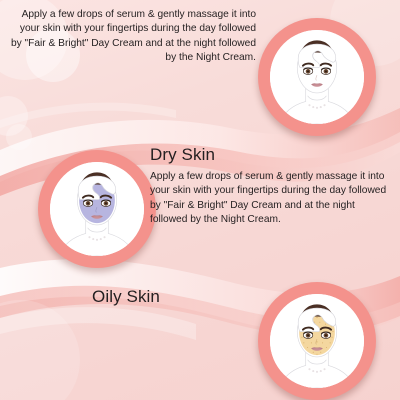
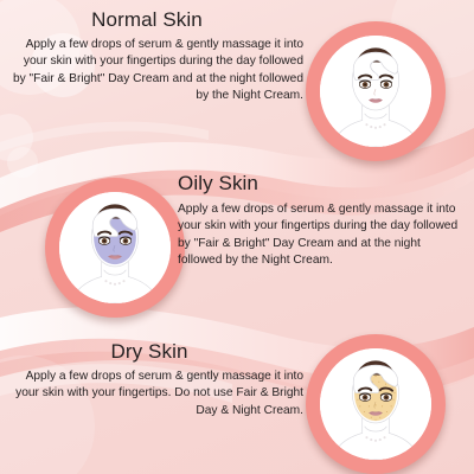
+ Normal Skin
  Apply a few drops of serum & gently massage it into your skin with your fingertips during the day followed by "Fair & Bright" Day Cream and at the night followed by the Night Cream.
- Dry Skin
+ Oily Skin
  Apply a few drops of serum & gently massage it into your skin with your fingertips during the day followed by "Fair & Bright" Day Cream and at the night followed by the Night Cream.
- Oily Skin
+ Dry Skin
+ Apply a few drops of serum & gently massage it into your skin with your fingertips. Do not use Fair & Bright Day & Night Cream.
